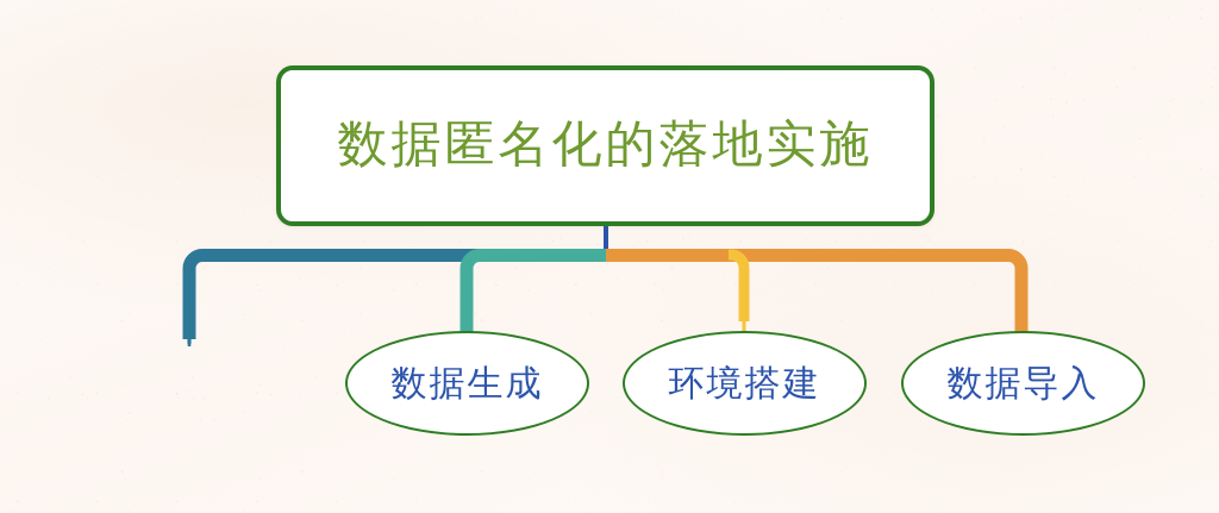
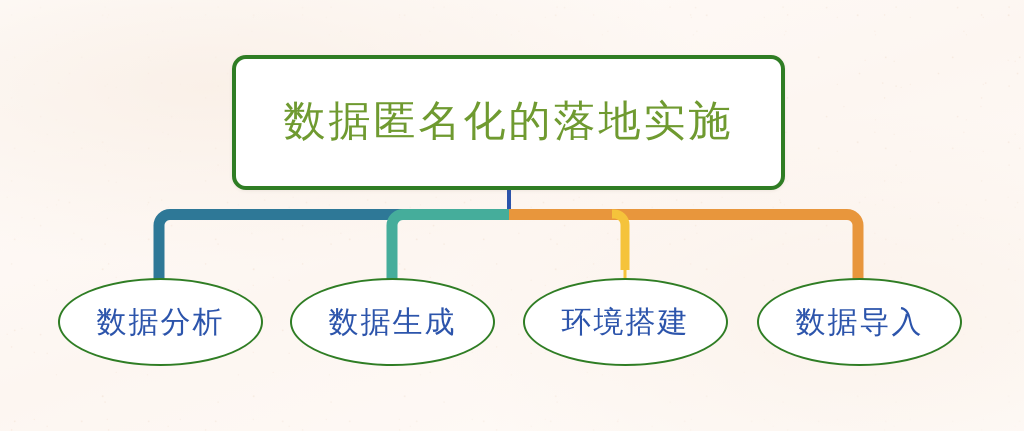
  数据匿名化的落地实施
+ 数据分析
  数据生成
  环境搭建
  数据导入
